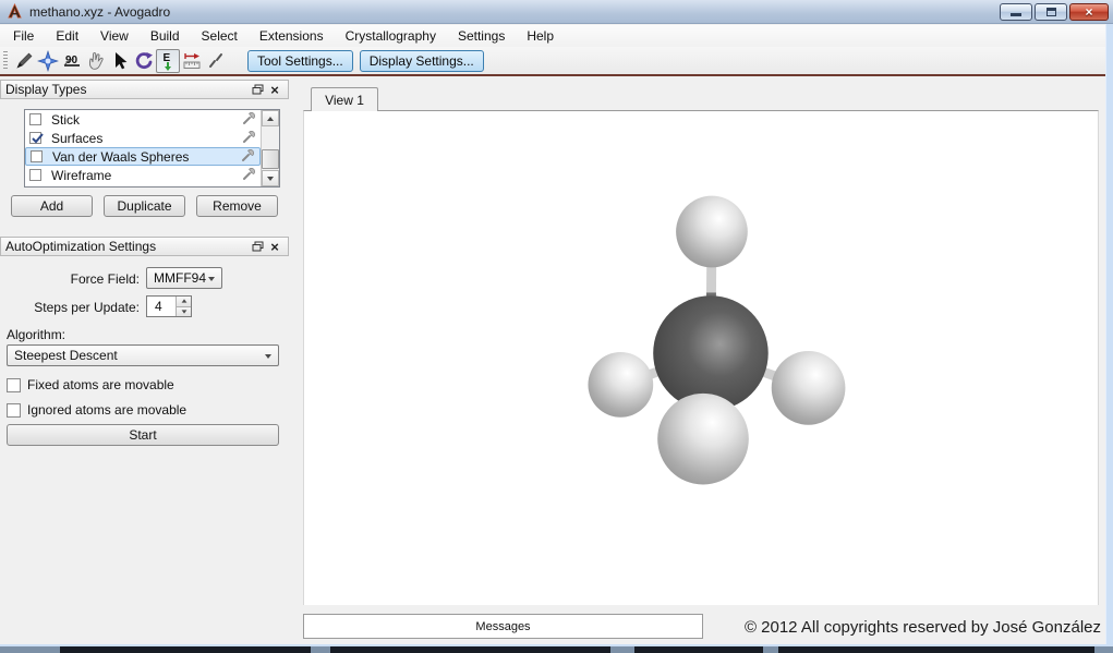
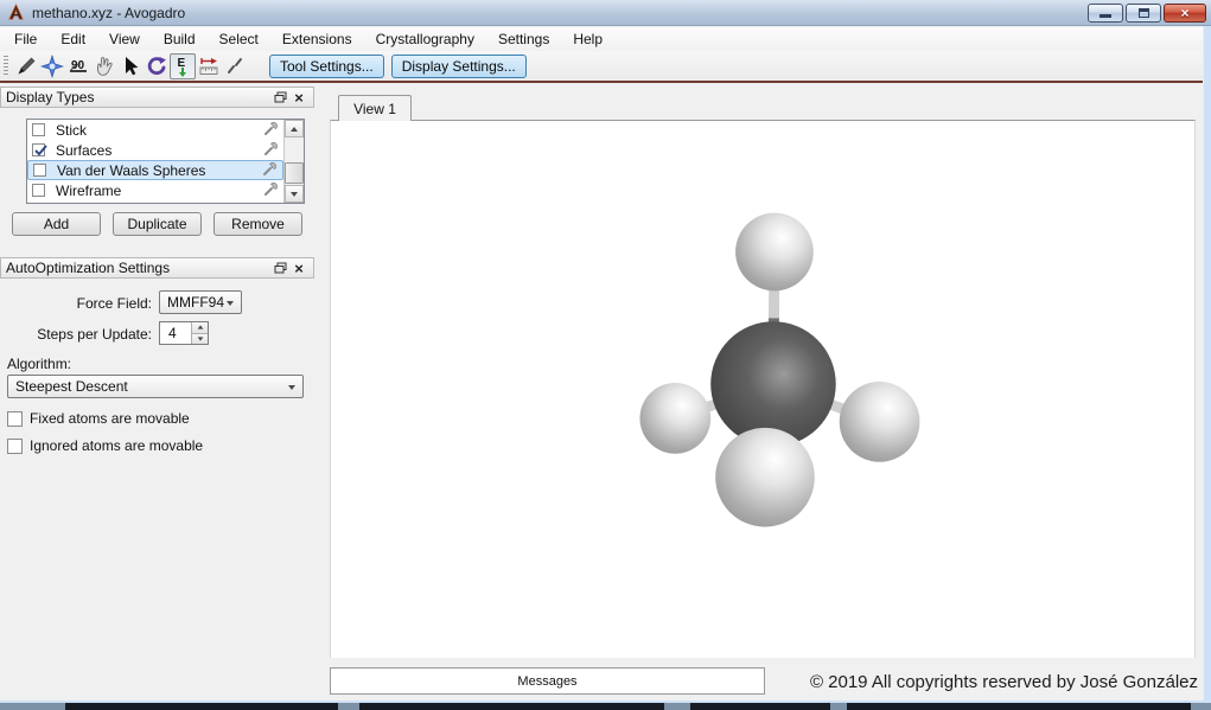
  methano.xyz - Avogadro
  ×
  File
  Edit
  View
  Build
  Select
  Extensions
  Crystallography
  Settings
  Help
  90
  E
  Tool Settings...
  Display Settings...
  Display Types
  ×
  Stick
  Surfaces
  Van der Waals Spheres
  Wireframe
  Add
  Duplicate
  Remove
  AutoOptimization Settings
  ×
  Force Field:
  MMFF94
  Steps per Update:
  4
  Algorithm:
  Steepest Descent
  Fixed atoms are movable
  Ignored atoms are movable
- Start
  View 1
  Messages
- © 2012 All copyrights reserved by José González
+ © 2019 All copyrights reserved by José González
